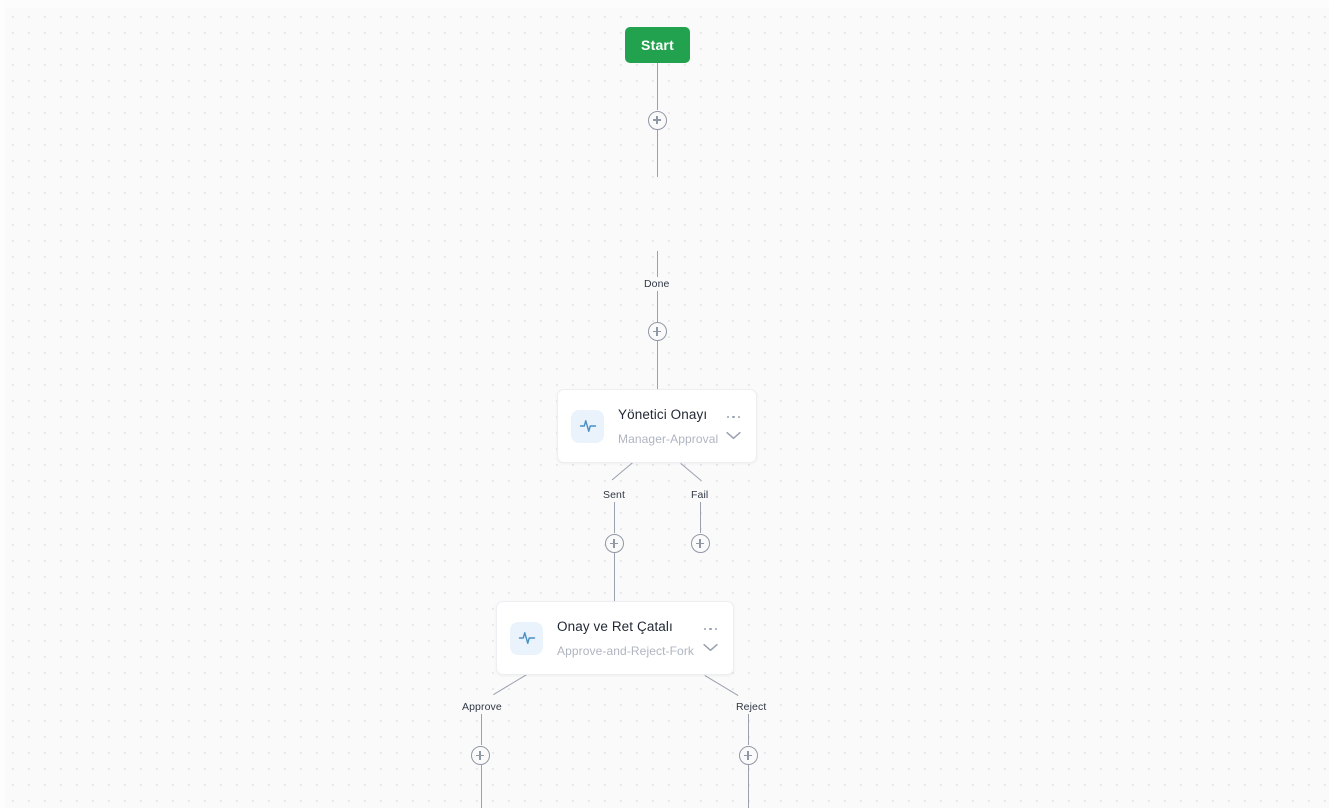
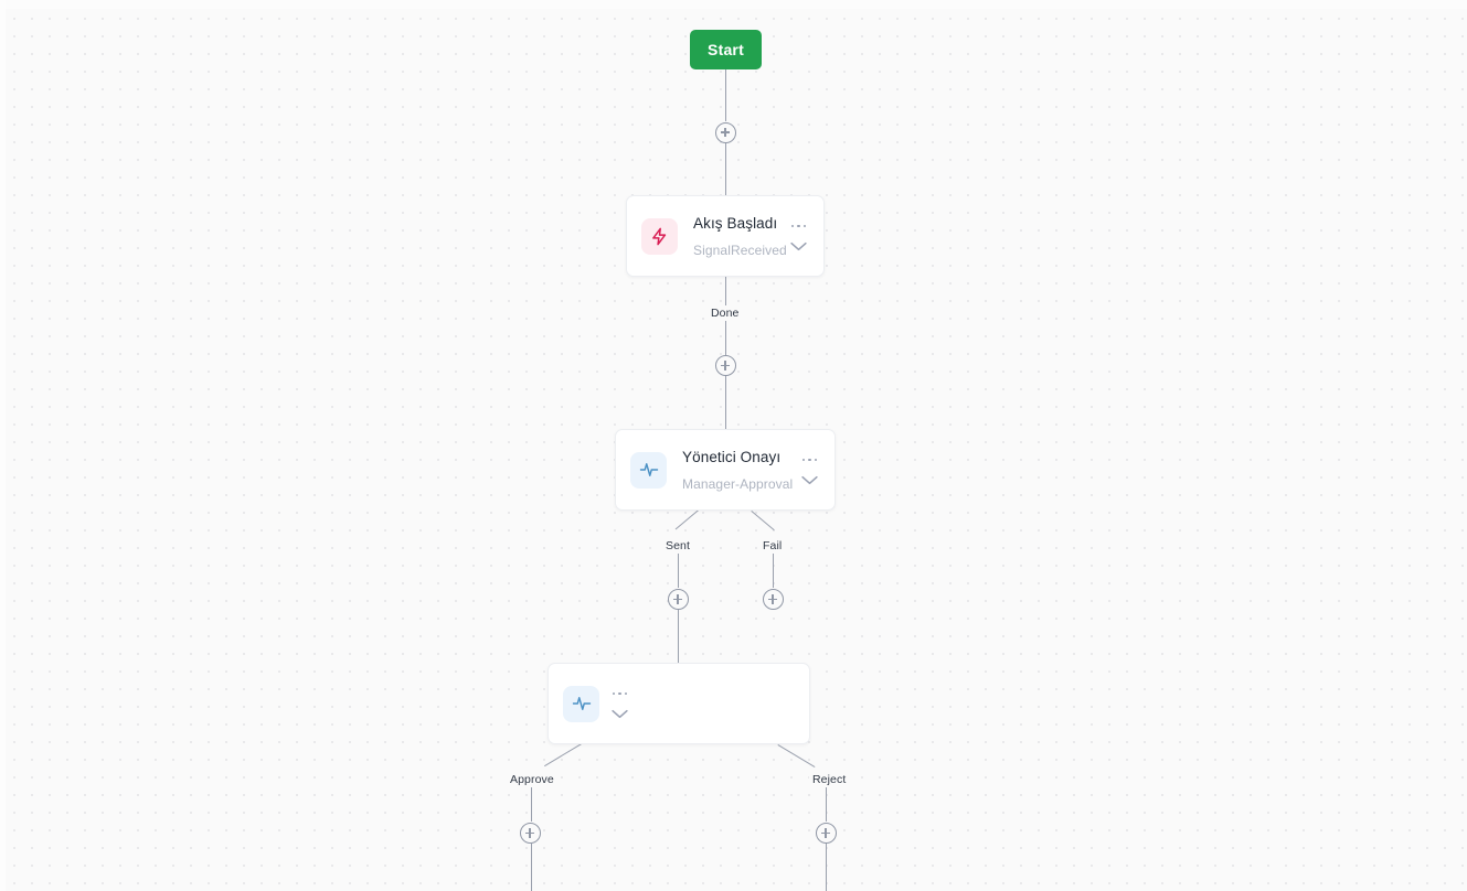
  Start
  Done
  Sent
  Fail
  Approve
  Reject
+ Akış Başladı
+ SignalReceived
  Yönetici Onayı
  Manager-Approval
- Onay ve Ret Çatalı
- Approve-and-Reject-Fork
